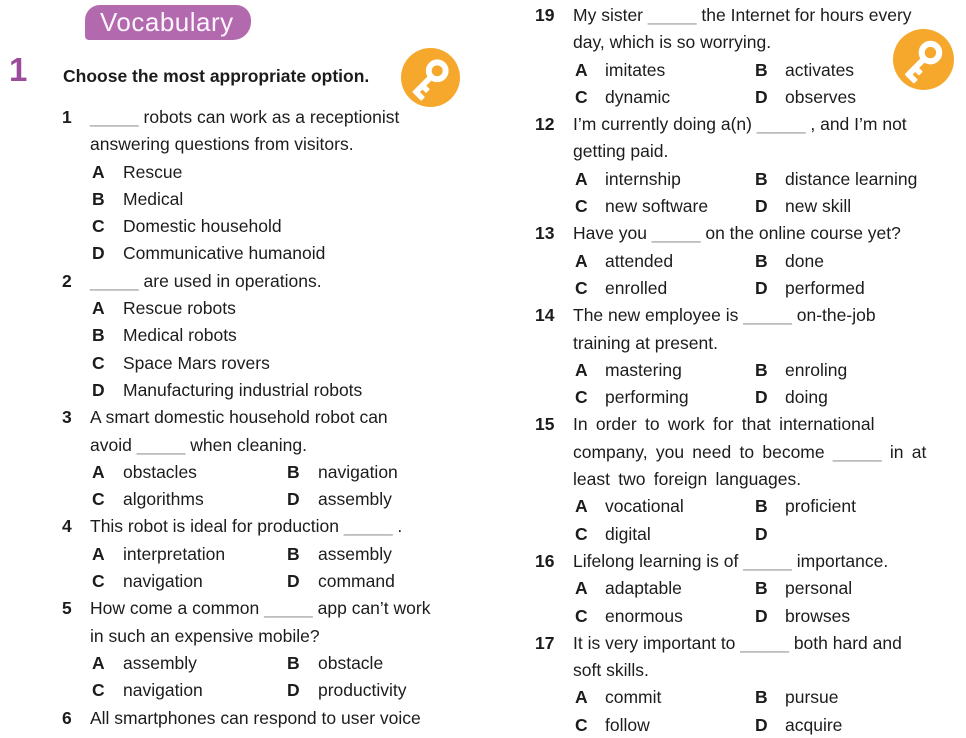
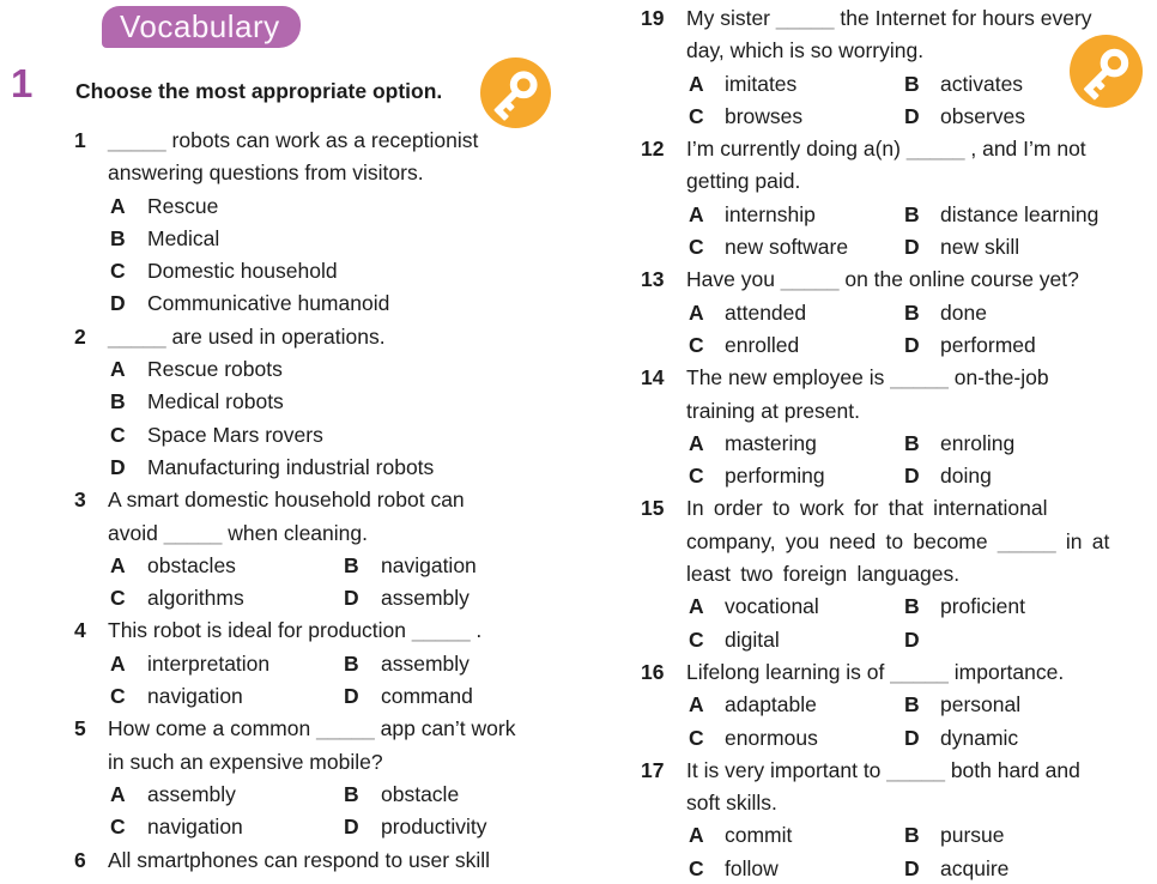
  Vocabulary
  1
  Choose the most appropriate option.
  1
  _____ robots can work as a receptionist
  answering questions from visitors.
  A
  Rescue
  B
  Medical
  C
  Domestic household
  D
  Communicative humanoid
  2
  _____ are used in operations.
  A
  Rescue robots
  B
  Medical robots
  C
  Space Mars rovers
  D
  Manufacturing industrial robots
  3
  A smart domestic household robot can
  avoid _____ when cleaning.
  A
  obstacles
  B
  navigation
  C
  algorithms
  D
  assembly
  4
  This robot is ideal for production _____ .
  A
  interpretation
  B
  assembly
  C
  navigation
  D
  command
  5
  How come a common _____ app can’t work
  in such an expensive mobile?
  A
  assembly
  B
  obstacle
  C
  navigation
  D
  productivity
  6
- All smartphones can respond to user voice
+ All smartphones can respond to user skill
  19
  My sister _____ the Internet for hours every
  day, which is so worrying.
  A
  imitates
  B
  activates
  C
- dynamic
+ browses
  D
  observes
  12
  I’m currently doing a(n) _____ , and I’m not
  getting paid.
  A
  internship
  B
  distance learning
  C
  new software
  D
  new skill
  13
  Have you _____ on the online course yet?
  A
  attended
  B
  done
  C
  enrolled
  D
  performed
  14
  The new employee is _____ on-the-job
  training at present.
  A
  mastering
  B
  enroling
  C
  performing
  D
  doing
  15
  In order to work for that international
  company, you need to become _____ in at
  least two foreign languages.
  A
  vocational
  B
  proficient
  C
  digital
  D
  16
  Lifelong learning is of _____ importance.
  A
  adaptable
  B
  personal
  C
  enormous
  D
- browses
+ dynamic
  17
  It is very important to _____ both hard and
  soft skills.
  A
  commit
  B
  pursue
  C
  follow
  D
  acquire
